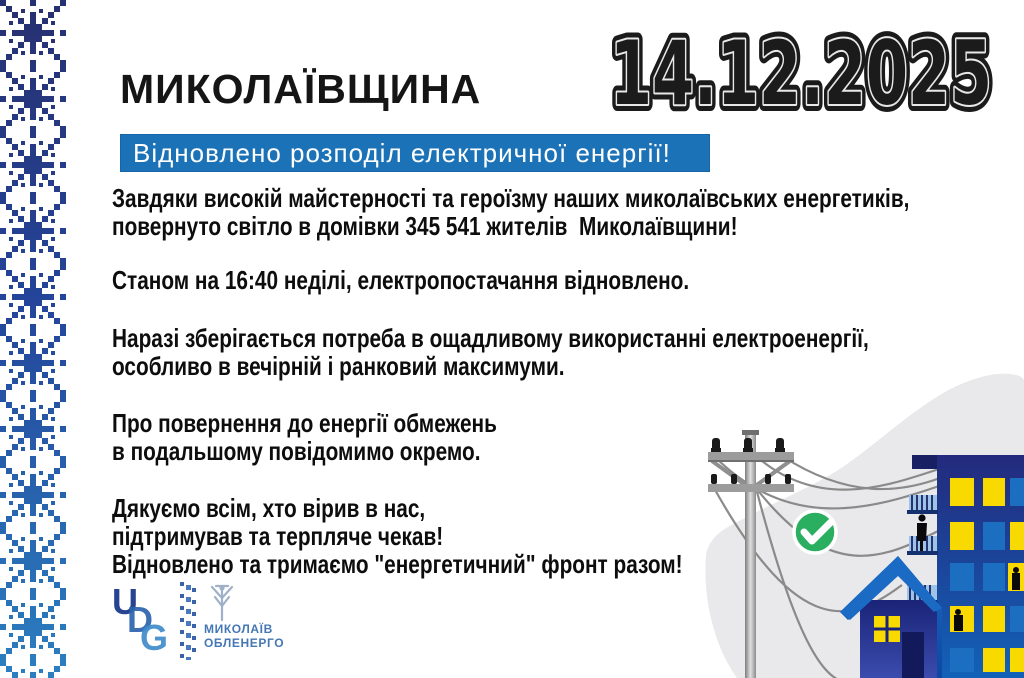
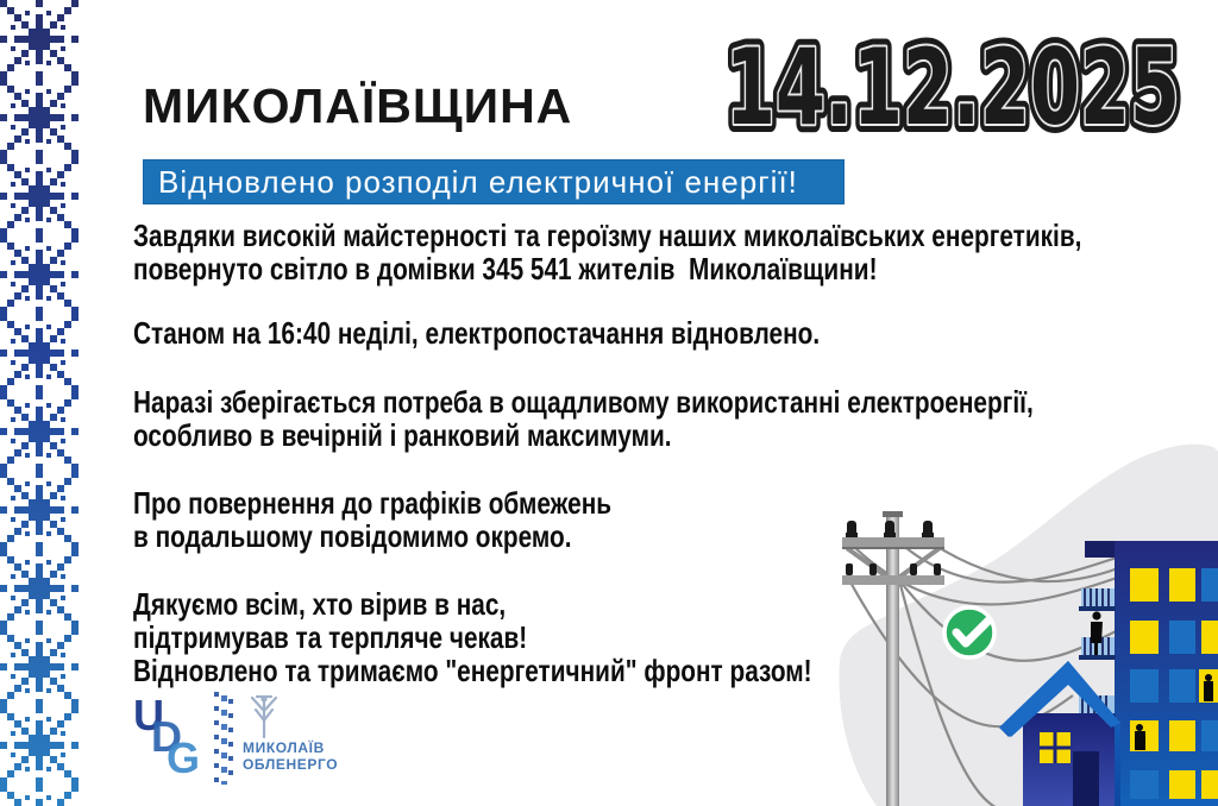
  МИКОЛАЇВЩИНА
  14.12.2025
  Відновлено розподіл електричної енергії!
  Завдяки високій майстерності та героїзму наших миколаївських енергетиків,
  повернуто світло в домівки 345 541 жителів Миколаївщини!
  Станом на 16:40 неділі, електропостачання відновлено.
  Наразі зберігається потреба в ощадливому використанні електроенергії,
  особливо в вечірній і ранковий максимуми.
- Про повернення до енергії обмежень
+ Про повернення до графіків обмежень
  в подальшому повідомимо окремо.
  Дякуємо всім, хто вірив в нас,
  підтримував та терпляче чекав!
  Відновлено та тримаємо "енергетичний" фронт разом!
  U
  D
  G
  МИКОЛАЇВ
  ОБЛЕНЕРГО
